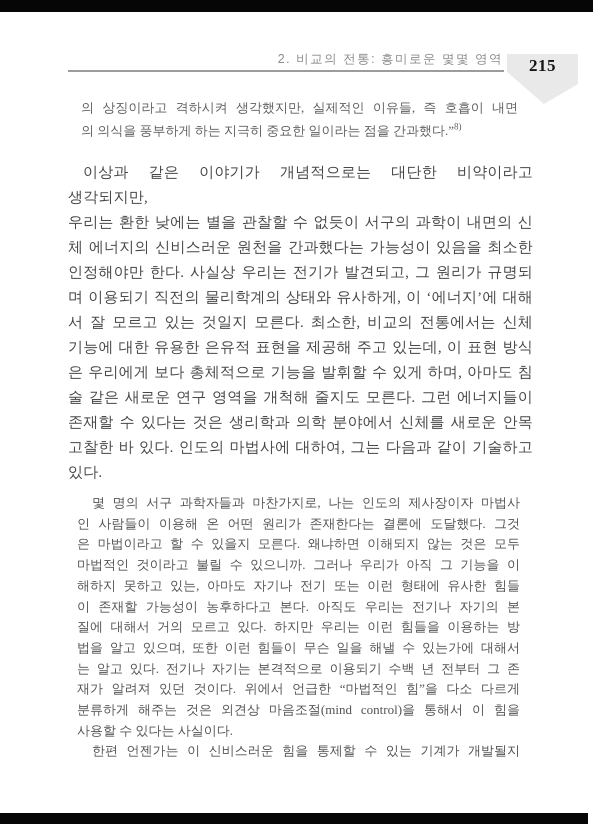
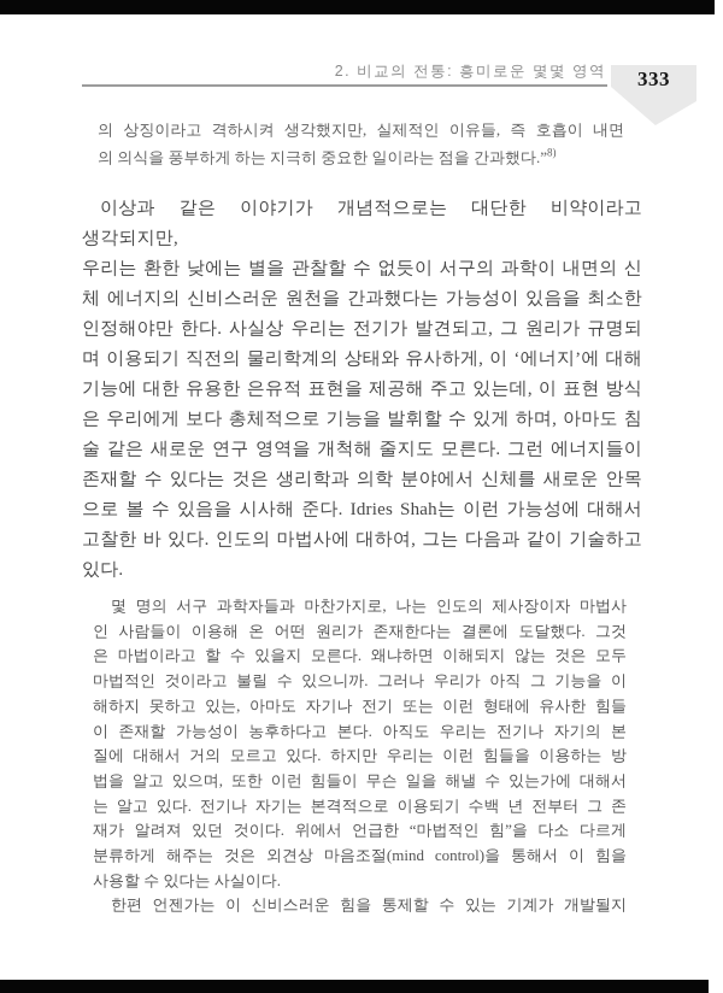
  2. 비교의 전통: 흥미로운 몇몇 영역
- 215
+ 333
  의 상징이라고 격하시켜 생각했지만, 실제적인 이유들, 즉 호흡이 내면
  의 의식을 풍부하게 하는 지극히 중요한 일이라는 점을 간과했다.”8)
  이상과 같은 이야기가 개념적으로는 대단한 비약이라고 생각되지만,
  우리는 환한 낮에는 별을 관찰할 수 없듯이 서구의 과학이 내면의 신
  체 에너지의 신비스러운 원천을 간과했다는 가능성이 있음을 최소한
  인정해야만 한다. 사실상 우리는 전기가 발견되고, 그 원리가 규명되
  며 이용되기 직전의 물리학계의 상태와 유사하게, 이 ‘에너지’에 대해
- 서 잘 모르고 있는 것일지 모른다. 최소한, 비교의 전통에서는 신체
  기능에 대한 유용한 은유적 표현을 제공해 주고 있는데, 이 표현 방식
  은 우리에게 보다 총체적으로 기능을 발휘할 수 있게 하며, 아마도 침
  술 같은 새로운 연구 영역을 개척해 줄지도 모른다. 그런 에너지들이
  존재할 수 있다는 것은 생리학과 의학 분야에서 신체를 새로운 안목
+ 으로 볼 수 있음을 시사해 준다. Idries Shah는 이런 가능성에 대해서
  고찰한 바 있다. 인도의 마법사에 대하여, 그는 다음과 같이 기술하고
  있다.
  몇 명의 서구 과학자들과 마찬가지로, 나는 인도의 제사장이자 마법사
  인 사람들이 이용해 온 어떤 원리가 존재한다는 결론에 도달했다. 그것
  은 마법이라고 할 수 있을지 모른다. 왜냐하면 이해되지 않는 것은 모두
  마법적인 것이라고 불릴 수 있으니까. 그러나 우리가 아직 그 기능을 이
  해하지 못하고 있는, 아마도 자기나 전기 또는 이런 형태에 유사한 힘들
  이 존재할 가능성이 농후하다고 본다. 아직도 우리는 전기나 자기의 본
  질에 대해서 거의 모르고 있다. 하지만 우리는 이런 힘들을 이용하는 방
  법을 알고 있으며, 또한 이런 힘들이 무슨 일을 해낼 수 있는가에 대해서
  는 알고 있다. 전기나 자기는 본격적으로 이용되기 수백 년 전부터 그 존
  재가 알려져 있던 것이다. 위에서 언급한 “마법적인 힘”을 다소 다르게
  분류하게 해주는 것은 외견상 마음조절(mind control)을 통해서 이 힘을
  사용할 수 있다는 사실이다.
  한편 언젠가는 이 신비스러운 힘을 통제할 수 있는 기계가 개발될지
